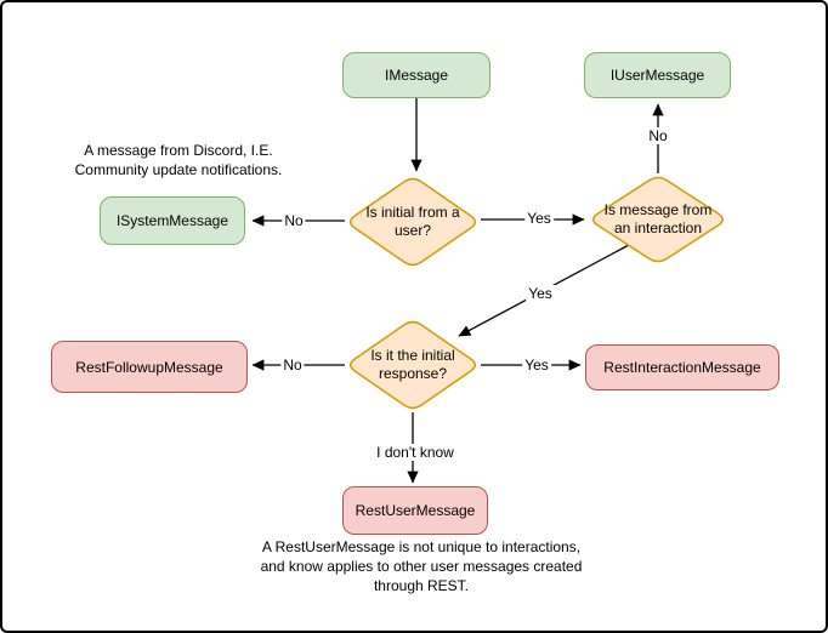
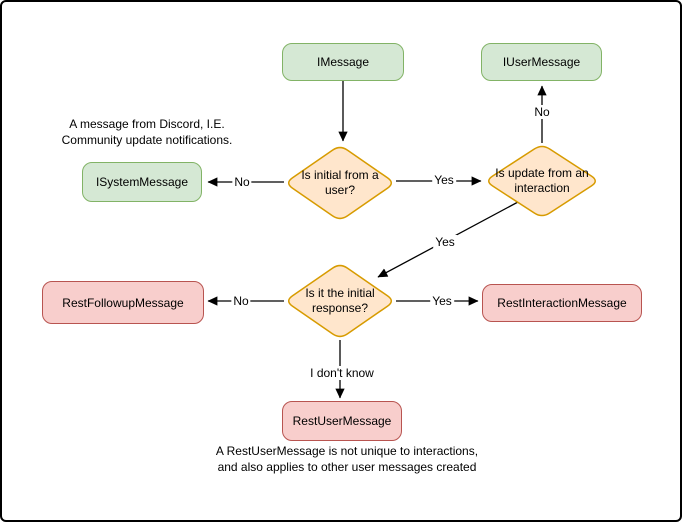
  IMessage
  IUserMessage
  ISystemMessage
  RestFollowupMessage
  RestInteractionMessage
  RestUserMessage
  Is initial from a user?
- Is message from an interaction
+ Is update from an interaction
  Is it the initial response?
  No
  Yes
  No
  Yes
  No
  Yes
  I don't know
  A message from Discord, I.E.
  Community update notifications.
  A RestUserMessage is not unique to interactions,
- and know applies to other user messages created
+ and also applies to other user messages created
- through REST.
